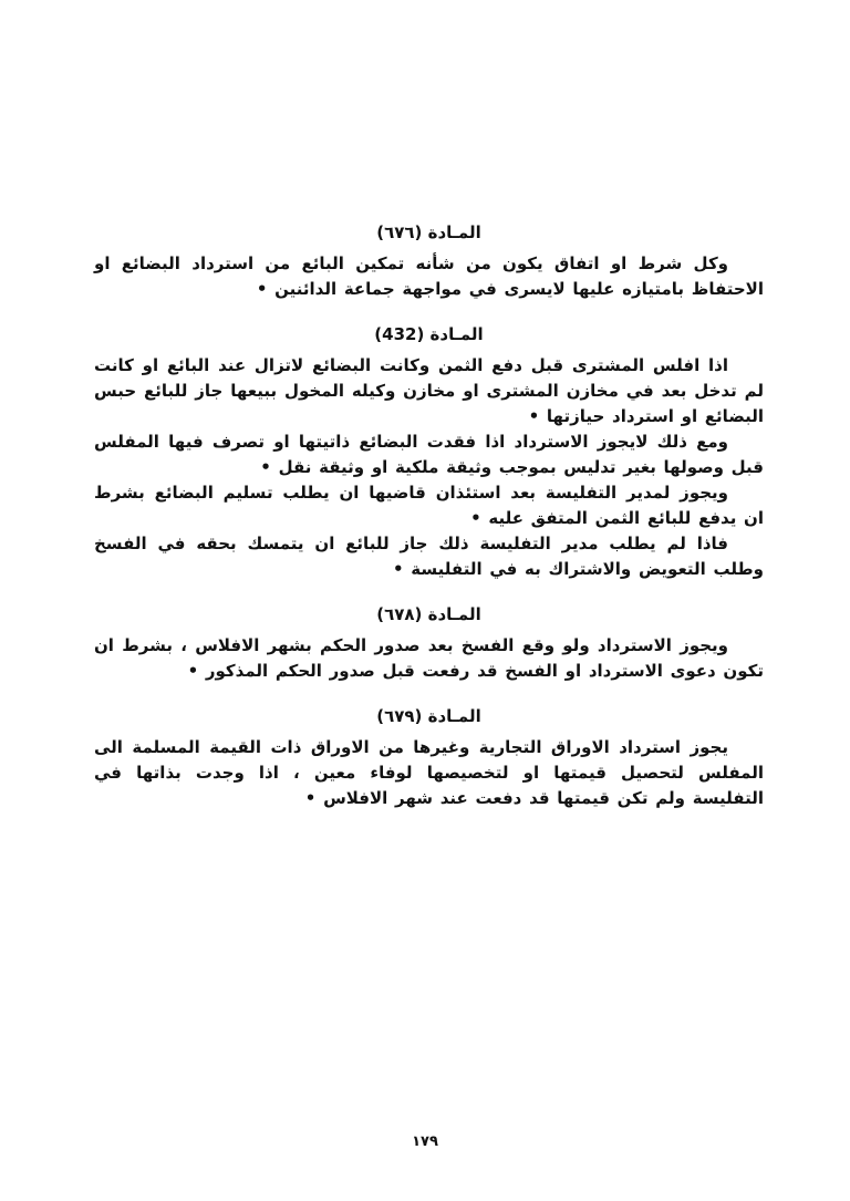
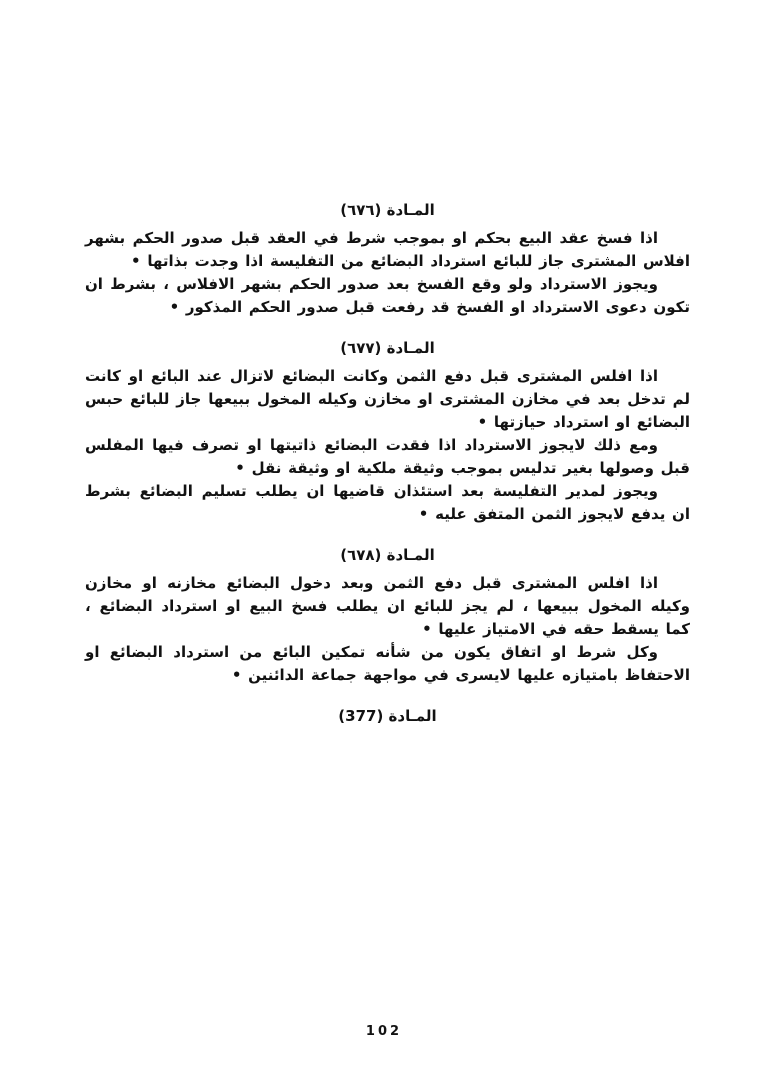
  المـادة (٦٧٦)
+ اذا فسخ عقد البيع بحكم او بموجب شرط في العقد قبل صدور الحكم بشهر افلاس المشترى جاز للبائع استرداد البضائع من التفليسة اذا وجدت بذاتها •
- وكل شرط او اتفاق يكون من شأنه تمكين البائع من استرداد البضائع او الاحتفاظ بامتيازه عليها لايسرى في مواجهة جماعة الدائنين •
+ ويجوز الاسترداد ولو وقع الفسخ بعد صدور الحكم بشهر الافلاس ، بشرط ان تكون دعوى الاسترداد او الفسخ قد رفعت قبل صدور الحكم المذكور •
- المـادة (432)
+ المـادة (٦٧٧)
  اذا افلس المشترى قبل دفع الثمن وكانت البضائع لاتزال عند البائع او كانت لم تدخل بعد في مخازن المشترى او مخازن وكيله المخول ببيعها جاز للبائع حبس البضائع او استرداد حيازتها •
  ومع ذلك لايجوز الاسترداد اذا فقدت البضائع ذاتيتها او تصرف فيها المفلس قبل وصولها بغير تدليس بموجب وثيقة ملكية او وثيقة نقل •
- ويجوز لمدير التفليسة بعد استئذان قاضيها ان يطلب تسليم البضائع بشرط ان يدفع للبائع الثمن المتفق عليه •
+ ويجوز لمدير التفليسة بعد استئذان قاضيها ان يطلب تسليم البضائع بشرط ان يدفع لايجوز الثمن المتفق عليه •
- فاذا لم يطلب مدير التفليسة ذلك جاز للبائع ان يتمسك بحقه في الفسخ وطلب التعويض والاشتراك به في التفليسة •
  المـادة (٦٧٨)
+ اذا افلس المشترى قبل دفع الثمن وبعد دخول البضائع مخازنه او مخازن وكيله المخول ببيعها ، لم يجز للبائع ان يطلب فسخ البيع او استرداد البضائع ، كما يسقط حقه في الامتياز عليها •
- ويجوز الاسترداد ولو وقع الفسخ بعد صدور الحكم بشهر الافلاس ، بشرط ان تكون دعوى الاسترداد او الفسخ قد رفعت قبل صدور الحكم المذكور •
+ وكل شرط او اتفاق يكون من شأنه تمكين البائع من استرداد البضائع او الاحتفاظ بامتيازه عليها لايسرى في مواجهة جماعة الدائنين •
- المـادة (٦٧٩)
+ المـادة (377)
- يجوز استرداد الاوراق التجارية وغيرها من الاوراق ذات القيمة المسلمة الى المفلس لتحصيل قيمتها او لتخصيصها لوفاء معين ، اذا وجدت بذاتها في التفليسة ولم تكن قيمتها قد دفعت عند شهر الافلاس •
- ١٧٩
+ 102
